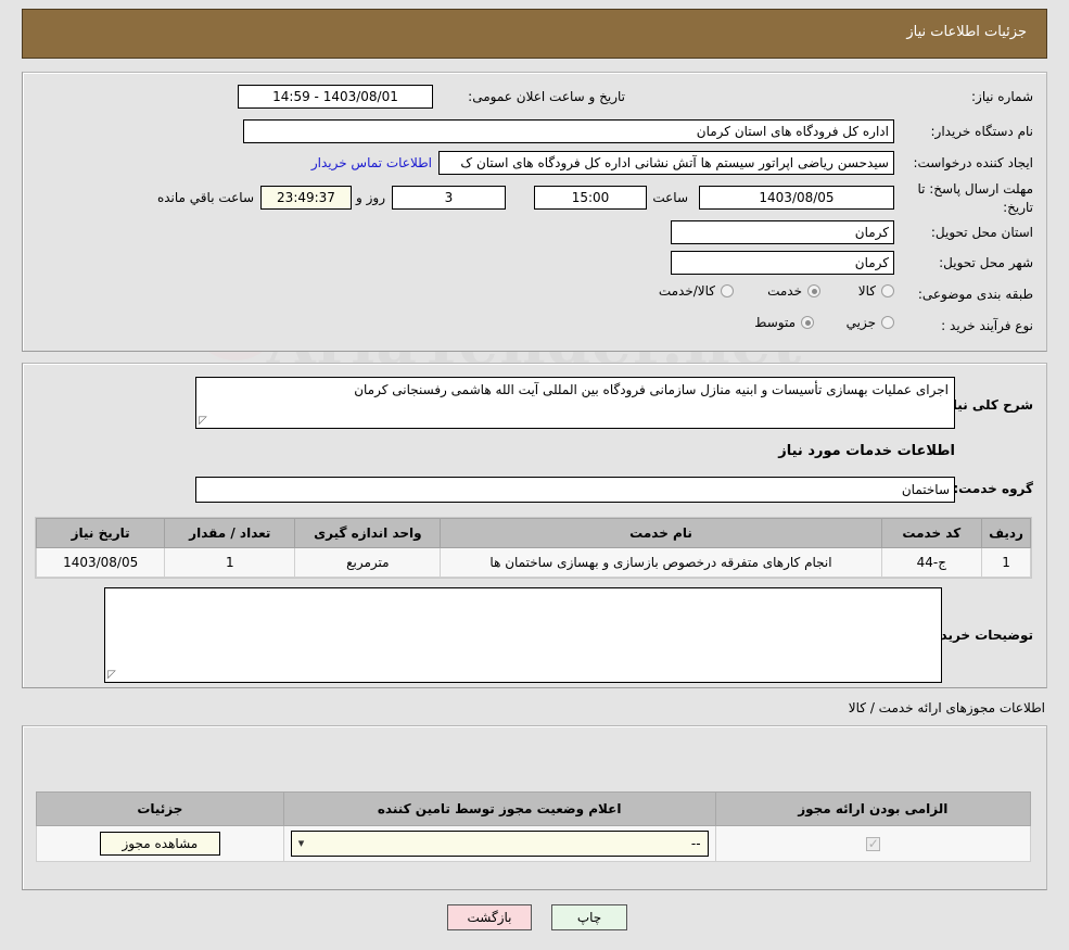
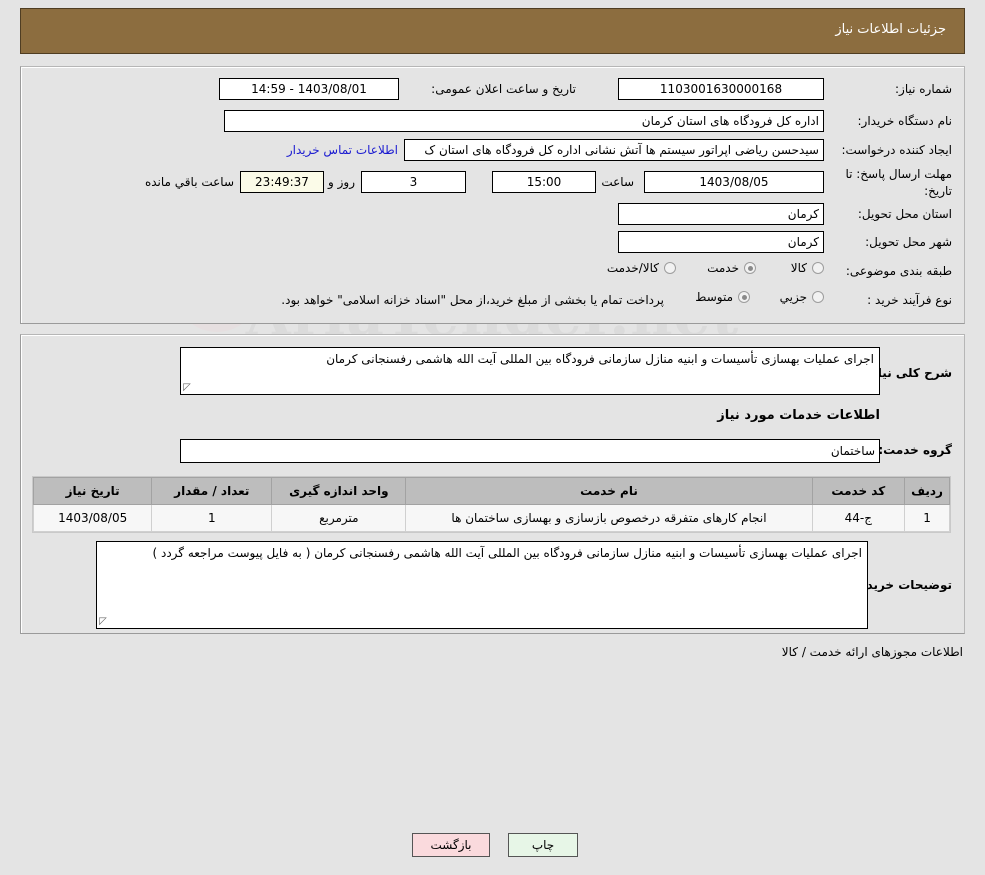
  جزئیات اطلاعات نیاز
  شماره نیاز:
+ 1103001630000168
  تاریخ و ساعت اعلان عمومی:
  1403/08/01 - 14:59
  نام دستگاه خریدار:
  اداره کل فرودگاه های استان کرمان
  ایجاد کننده درخواست:
  سیدحسن ریاضی اپراتور سیستم ها آتش نشانی اداره کل فرودگاه های استان ک
  اطلاعات تماس خریدار
  مهلت ارسال پاسخ: تا تاریخ:
  1403/08/05
  ساعت
  15:00
  3
  روز و
  23:49:37
  ساعت باقي مانده
  استان محل تحویل:
  کرمان
  شهر محل تحویل:
  کرمان
  طبقه بندی موضوعی:
  کالا
  خدمت
  کالا/خدمت
  نوع فرآیند خرید :
  جزیي
  متوسط
+ پرداخت تمام یا بخشی از مبلغ خرید،از محل "اسناد خزانه اسلامی" خواهد بود.
  شرح کلی نیا
  اجرای عملیات بهسازی تأسیسات و ابنیه منازل سازمانی فرودگاه بین المللی آیت الله هاشمی رفسنجانی کرمان
  اطلاعات خدمات مورد نیاز
  گروه خدمت:
  ساختمان
  ردیف	کد خدمت	نام خدمت	واحد اندازه گیری	تعداد / مقدار	تاریخ نیاز
  1	ج-44	انجام کارهای متفرقه درخصوص بازسازی و بهسازی ساختمان ها	مترمربع	1	1403/08/05
  توضیحات خرید
+ اجرای عملیات بهسازی تأسیسات و ابنیه منازل سازمانی فرودگاه بین المللی آیت الله هاشمی رفسنجانی کرمان ( به فایل پیوست مراجعه گردد )
  اطلاعات مجوزهای ارائه خدمت / کالا
- الزامی بودن ارائه مجوز	اعلام وضعیت مجوز توسط تامین کننده	جزئیات
- 	▾ --	مشاهده مجوز
  چاپ
  بازگشت
